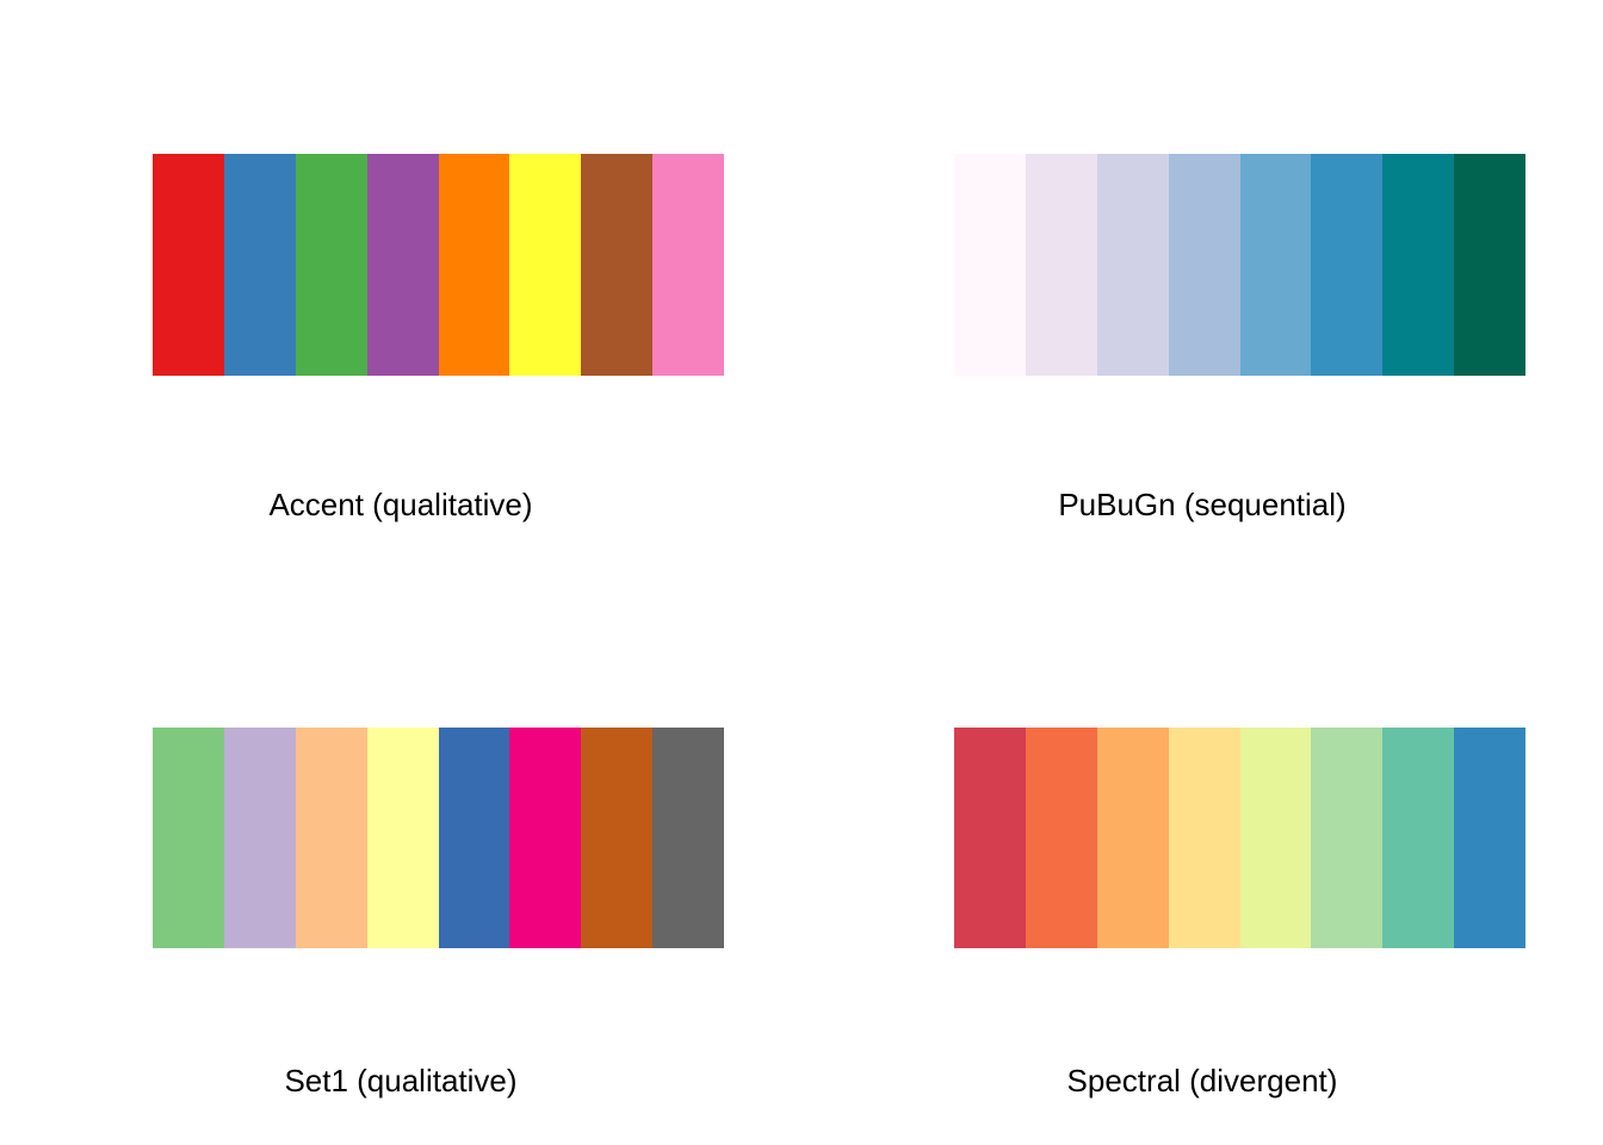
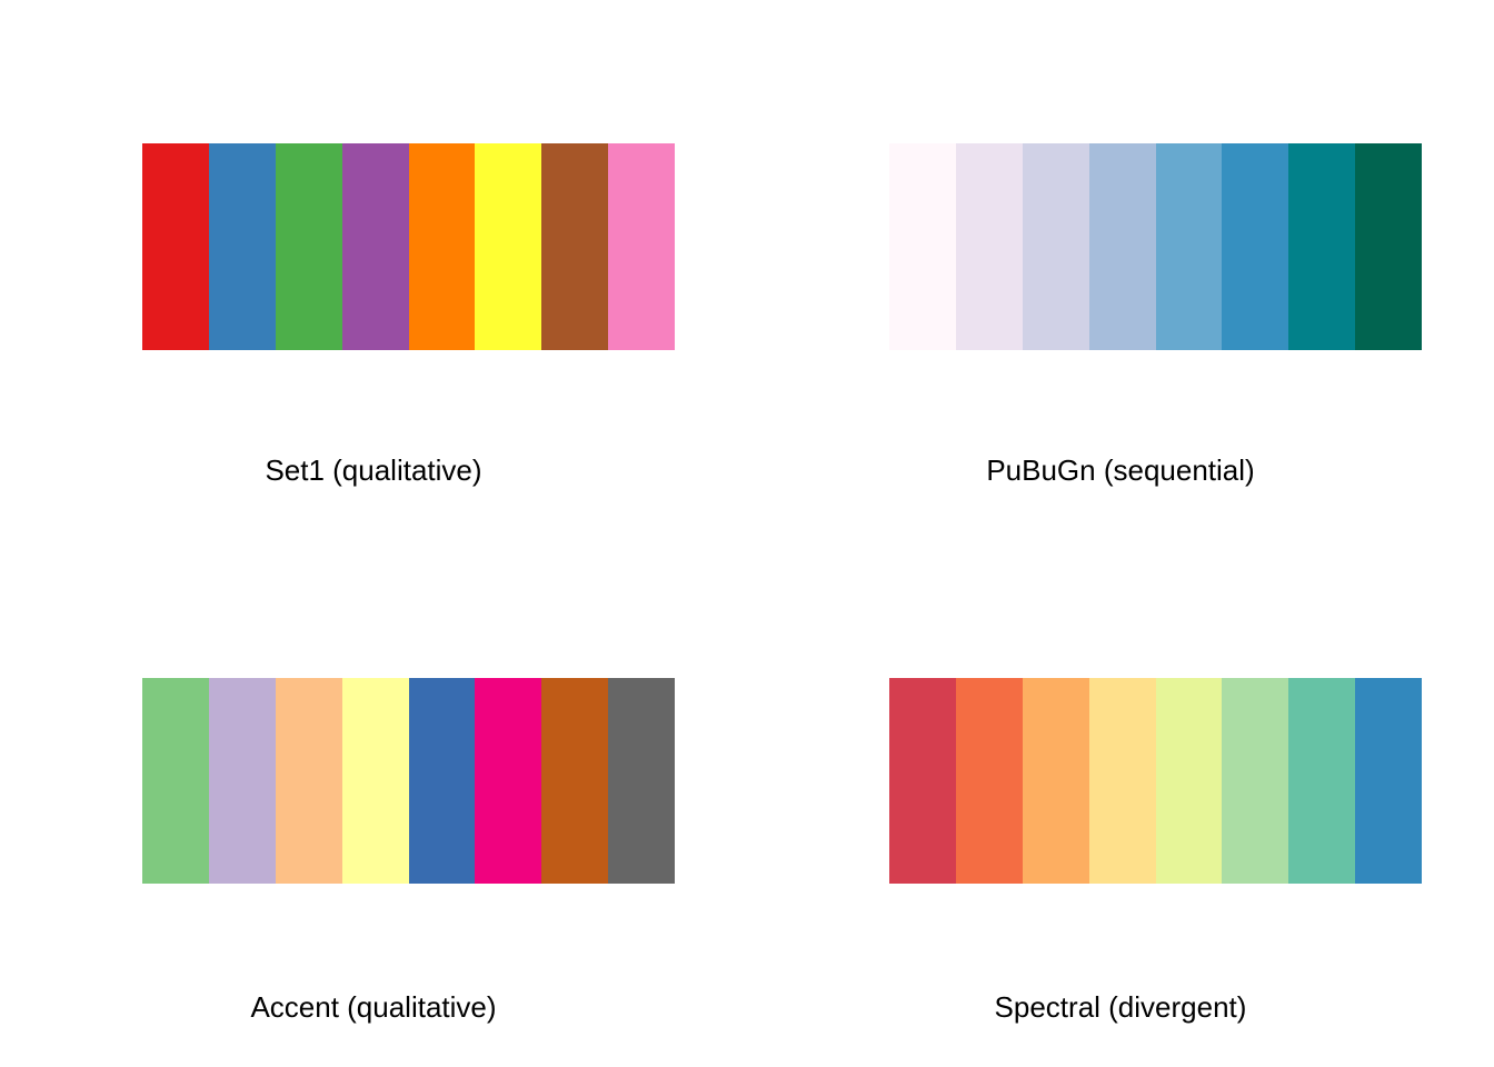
- Accent (qualitative)
+ Set1 (qualitative)
  PuBuGn (sequential)
- Set1 (qualitative)
+ Accent (qualitative)
  Spectral (divergent)
